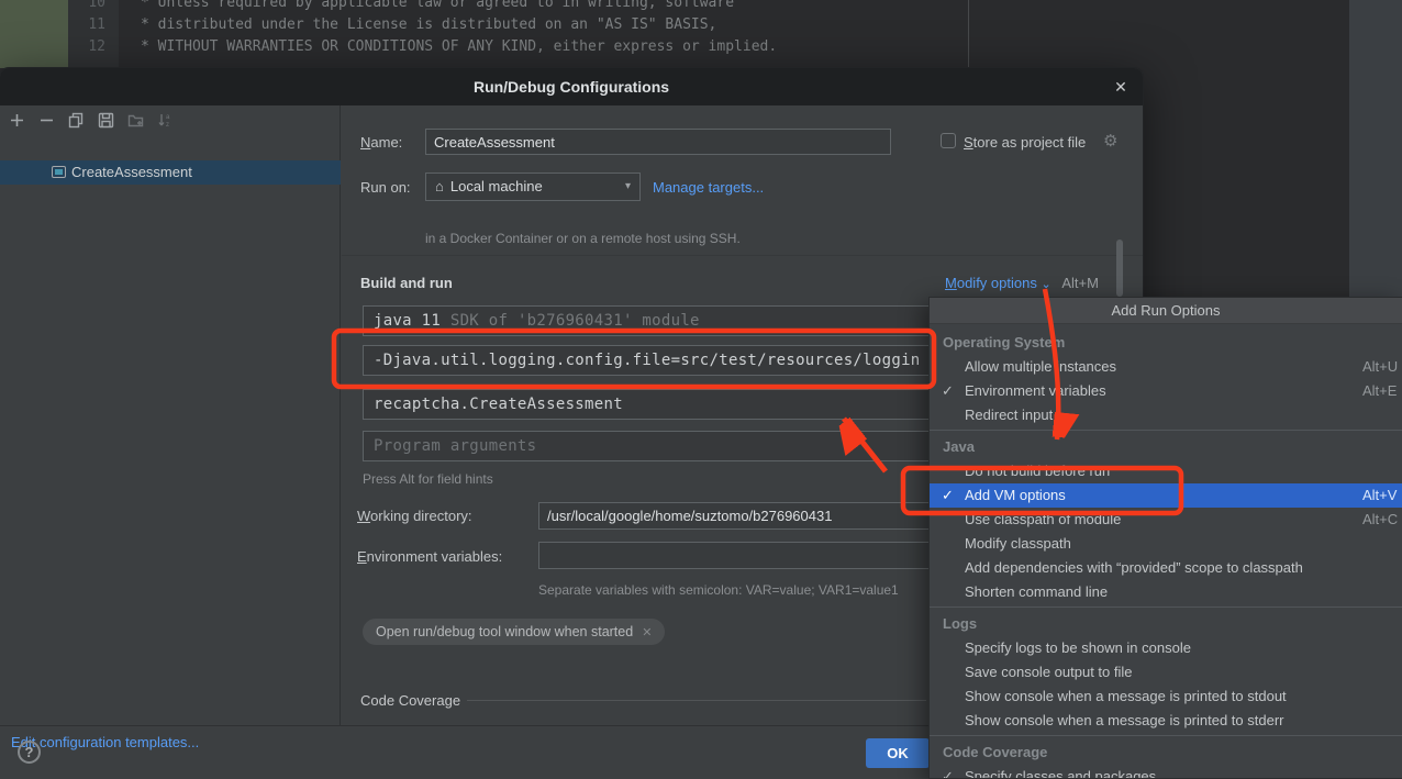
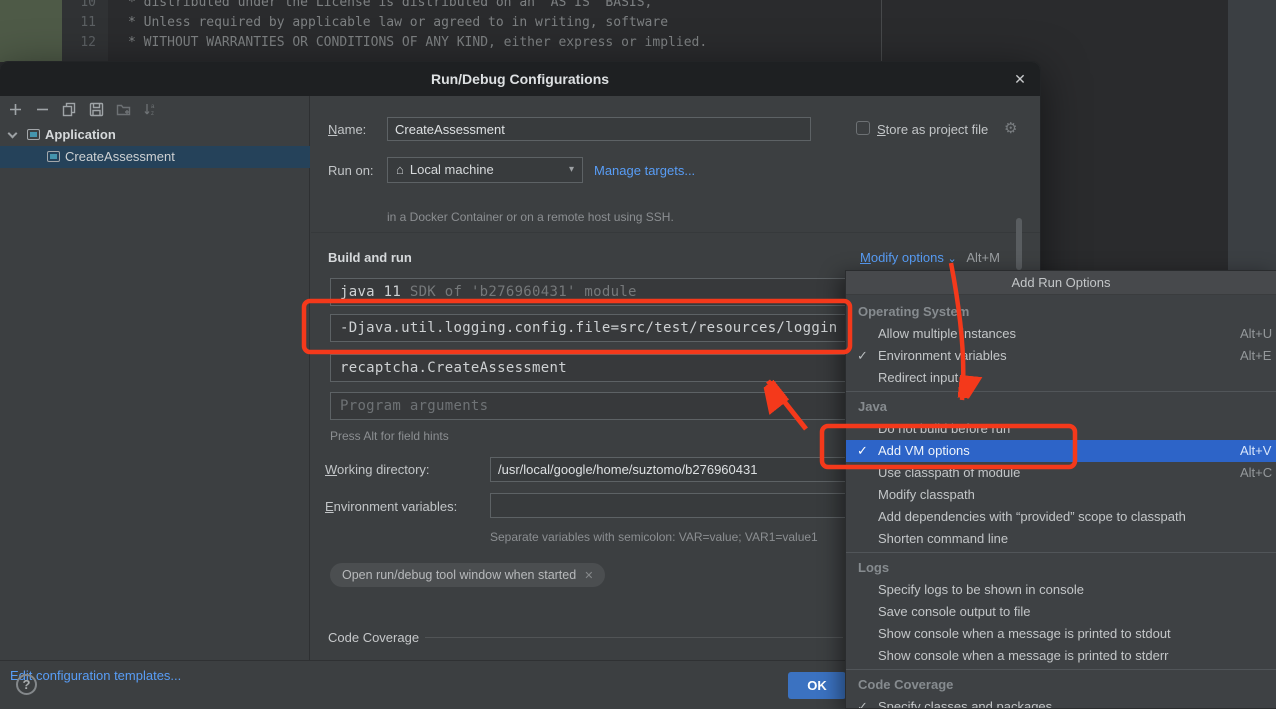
  10
- * Unless required by applicable law or agreed to in writing, software
+ * distributed under the License is distributed on an "AS IS" BASIS,
  11
- * distributed under the License is distributed on an "AS IS" BASIS,
+ * Unless required by applicable law or agreed to in writing, software
  12
  * WITHOUT WARRANTIES OR CONDITIONS OF ANY KIND, either express or implied.
  Run/Debug Configurations
  ✕
+ Application
  CreateAssessment
  Edit configuration templates...
  Name:
  CreateAssessment
  Store as project file
  ⚙
  Run on:
  ⌂ Local machine
  ▾
  Manage targets...
  in a Docker Container or on a remote host using SSH.
  Build and run
  Modify options ⌄ Alt+M
  java 11 SDK of 'b276960431' module
  -Djava.util.logging.config.file=src/test/resources/loggin
  recaptcha.CreateAssessment
  Program arguments
  Press Alt for field hints
  Working directory:
  /usr/local/google/home/suztomo/b276960431
  Environment variables:
  Separate variables with semicolon: VAR=value; VAR1=value1
  Open run/debug tool window when started
  ✕
  Code Coverage
  ?
  OK
  Add Run Options
  Operating System
  Allow multiplenstances
  Alt+U
  ✓
  Environment vriables
  Alt+E
  Redirect input
  Java
  Do not build before run
  ✓
  Add VM options
  Alt+V
  Use classpath of module
  Alt+C
  Modify classpath
  Add dependencies with “provided” scope to classpath
  Shorten command line
  Logs
  Specify logs to be shown in console
  Save console output to file
  Show console when a message is printed to stdout
  Show console when a message is printed to stderr
  Code Coverage
  ✓
  Specify classes and packages
